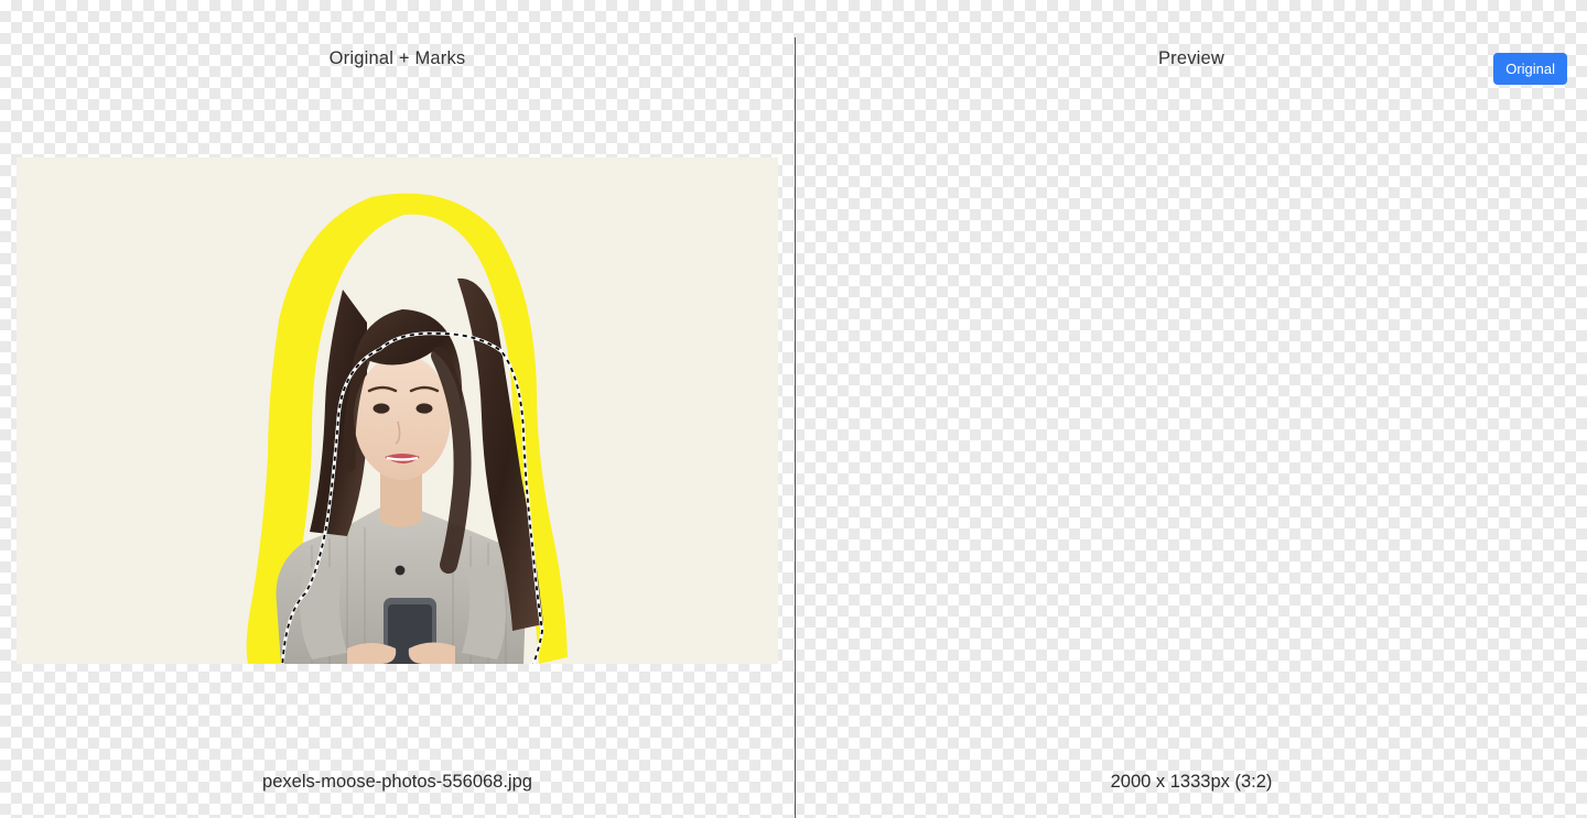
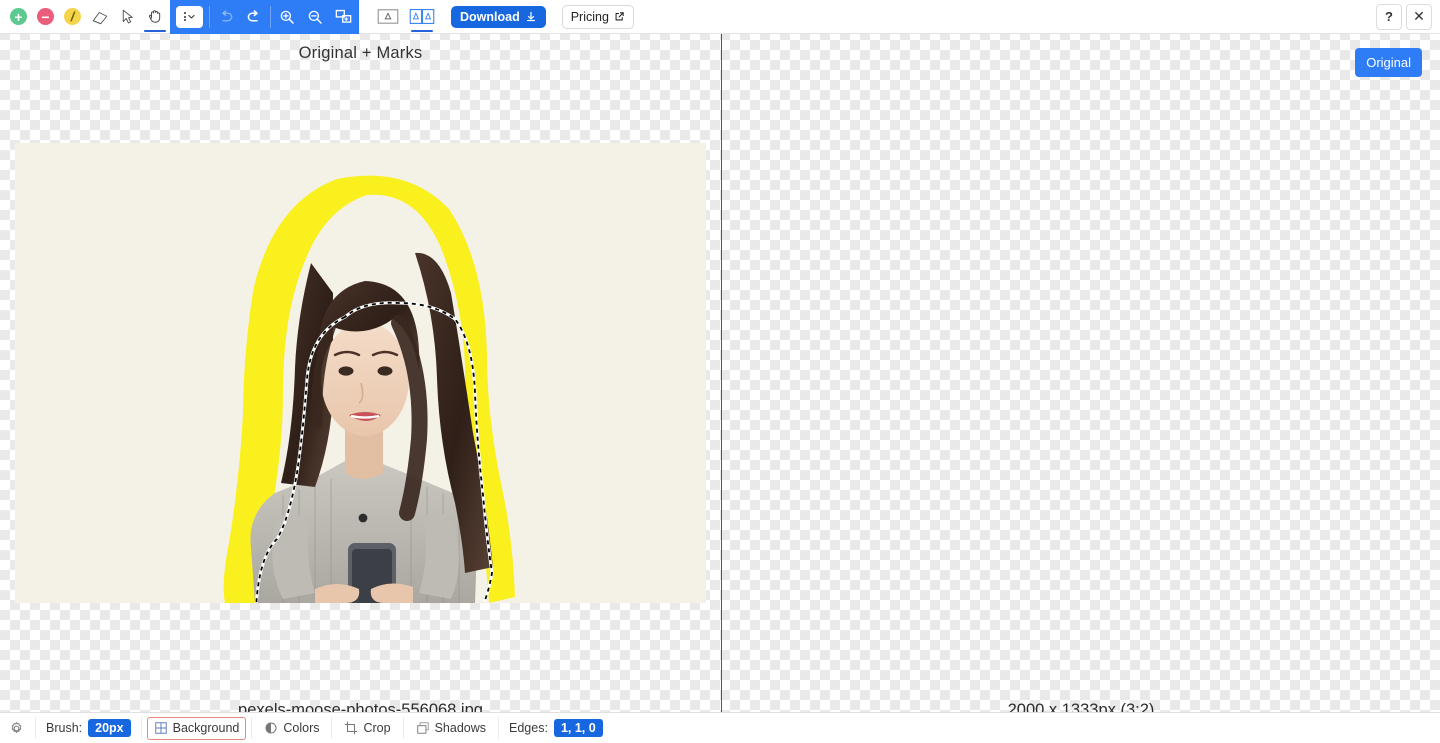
+ +
+ −
+ /
+ Download
+ Pricing
+ ?
+ ✕
  Original + Marks
  pexels-moose-photos-556068.jpg
- Preview
  Original
  2000 x 1333px (3:2)
+ Brush:
+ 20px
+ Background
+ Colors
+ Crop
+ Shadows
+ Edges:
+ 1, 1, 0
